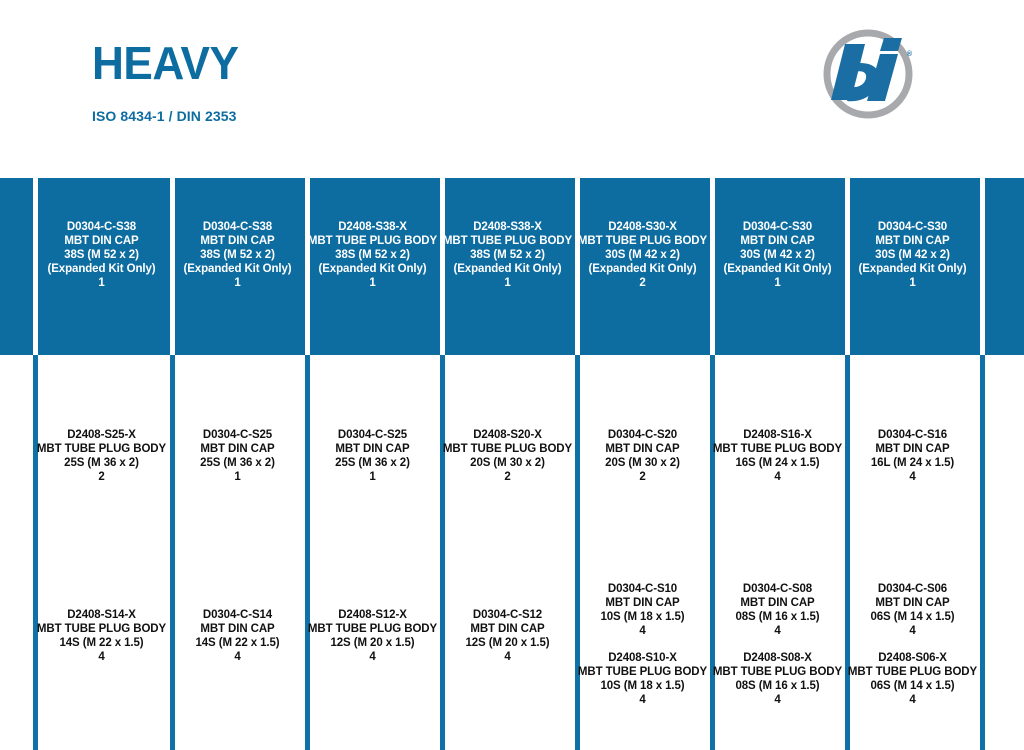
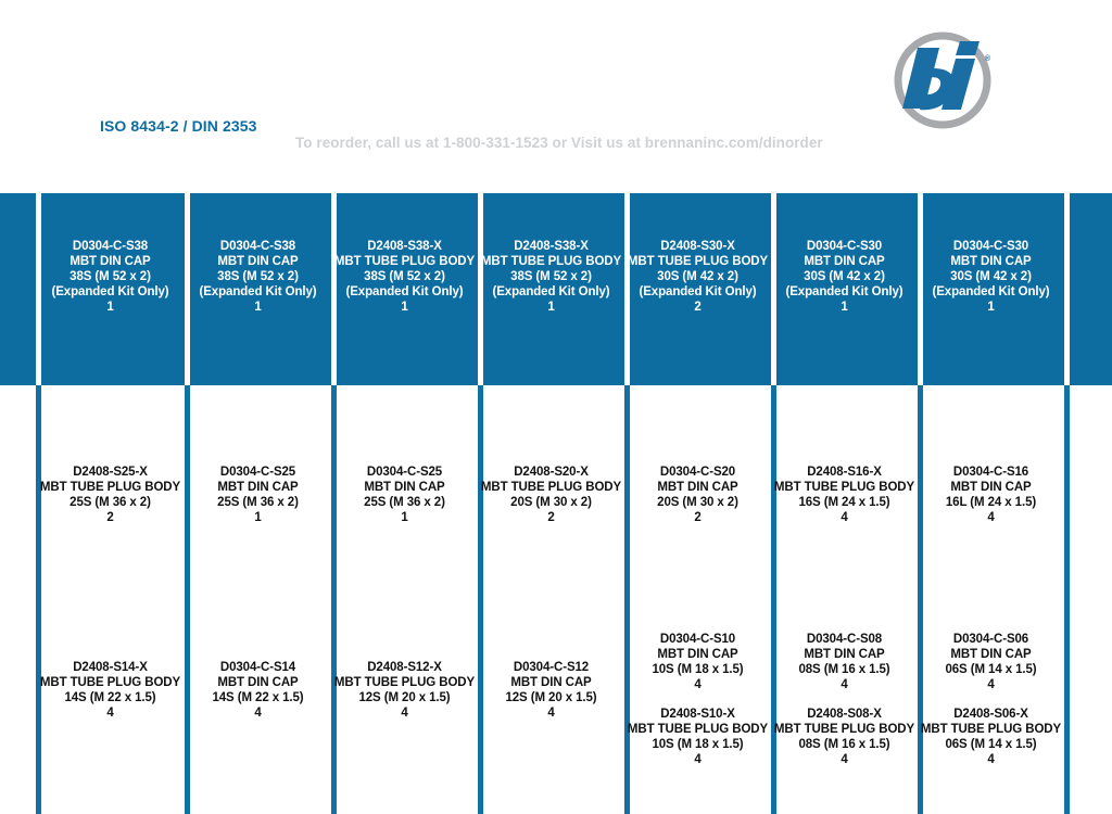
- HEAVY
- ISO 8434-1 / DIN 2353
+ ISO 8434-2 / DIN 2353
+ To reorder, call us at 1-800-331-1523 or Visit us at brennaninc.com/dinorder
  D0304-C-S38
  MBT DIN CAP
  38S (M 52 x 2)
  (Expanded Kit Only)
  1
  D0304-C-S38
  MBT DIN CAP
  38S (M 52 x 2)
  (Expanded Kit Only)
  1
  D2408-S38-X
  MBT TUBE PLUG BODY
  38S (M 52 x 2)
  (Expanded Kit Only)
  1
  D2408-S38-X
  MBT TUBE PLUG BODY
  38S (M 52 x 2)
  (Expanded Kit Only)
  1
  D2408-S30-X
  MBT TUBE PLUG BODY
  30S (M 42 x 2)
  (Expanded Kit Only)
  2
  D0304-C-S30
  MBT DIN CAP
  30S (M 42 x 2)
  (Expanded Kit Only)
  1
  D0304-C-S30
  MBT DIN CAP
  30S (M 42 x 2)
  (Expanded Kit Only)
  1
  D2408-S25-X
  MBT TUBE PLUG BODY
  25S (M 36 x 2)
  2
  D0304-C-S25
  MBT DIN CAP
  25S (M 36 x 2)
  1
  D0304-C-S25
  MBT DIN CAP
  25S (M 36 x 2)
  1
  D2408-S20-X
  MBT TUBE PLUG BODY
  20S (M 30 x 2)
  2
  D0304-C-S20
  MBT DIN CAP
  20S (M 30 x 2)
  2
  D2408-S16-X
  MBT TUBE PLUG BODY
  16S (M 24 x 1.5)
  4
  D0304-C-S16
  MBT DIN CAP
  16L (M 24 x 1.5)
  4
  D2408-S14-X
  MBT TUBE PLUG BODY
  14S (M 22 x 1.5)
  4
  D0304-C-S14
  MBT DIN CAP
  14S (M 22 x 1.5)
  4
  D2408-S12-X
  MBT TUBE PLUG BODY
  12S (M 20 x 1.5)
  4
  D0304-C-S12
  MBT DIN CAP
  12S (M 20 x 1.5)
  4
  D0304-C-S10
  MBT DIN CAP
  10S (M 18 x 1.5)
  4
  D2408-S10-X
  MBT TUBE PLUG BODY
  10S (M 18 x 1.5)
  4
  D0304-C-S08
  MBT DIN CAP
  08S (M 16 x 1.5)
  4
  D2408-S08-X
  MBT TUBE PLUG BODY
  08S (M 16 x 1.5)
  4
  D0304-C-S06
  MBT DIN CAP
  06S (M 14 x 1.5)
  4
  D2408-S06-X
  MBT TUBE PLUG BODY
  06S (M 14 x 1.5)
  4
